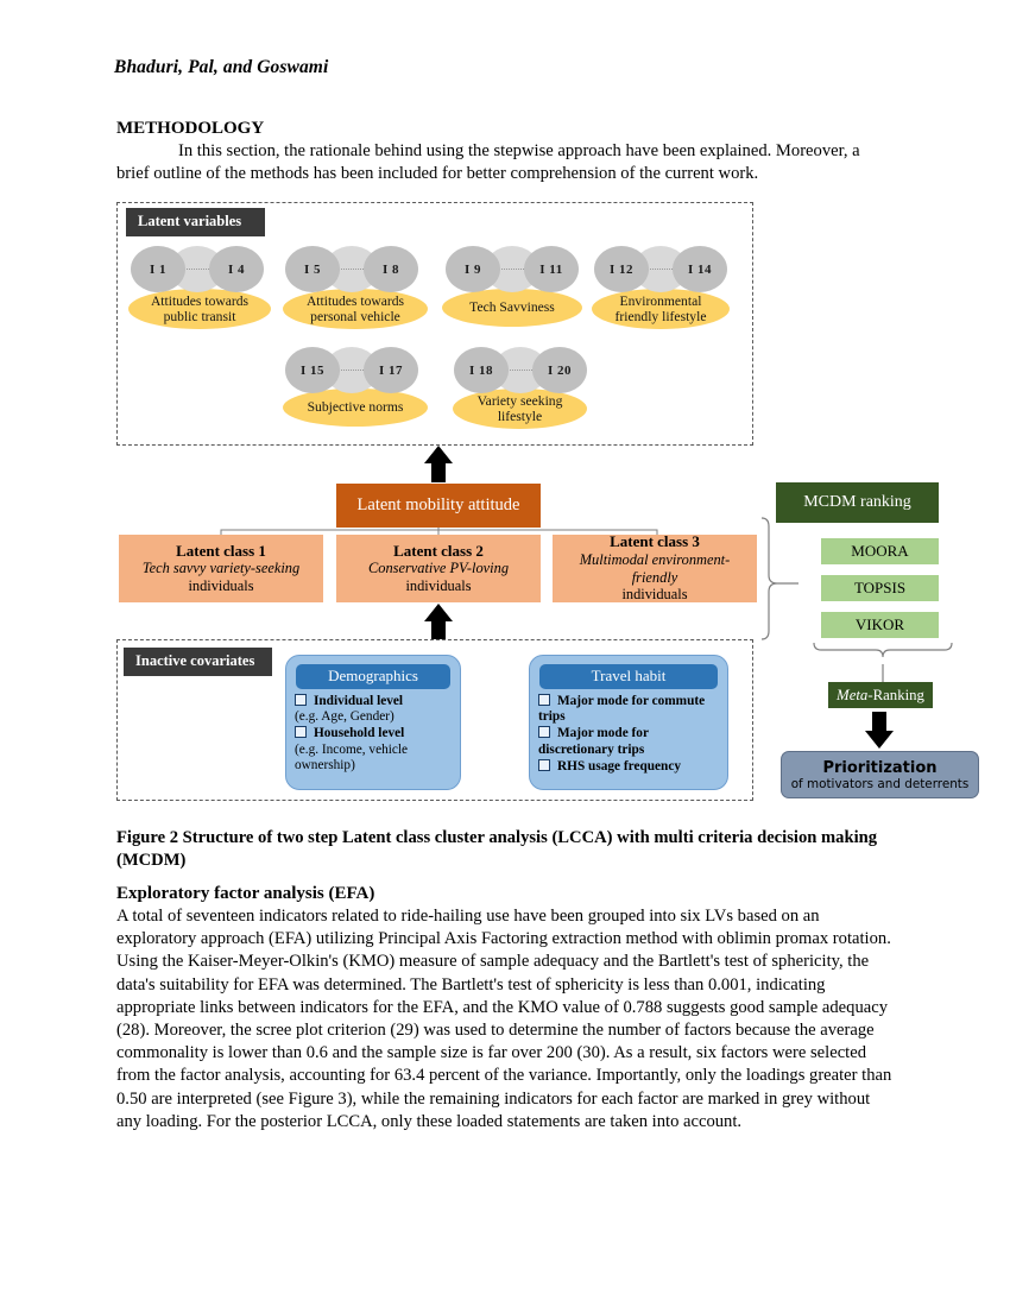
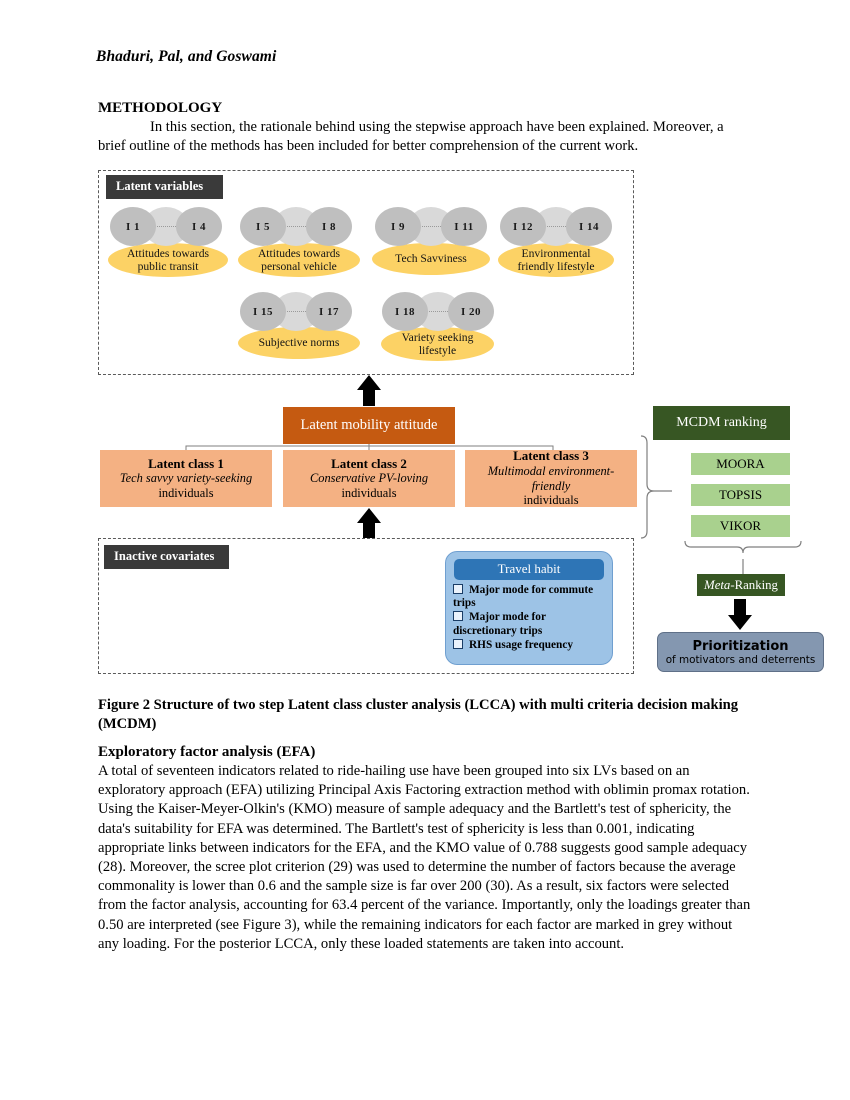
  Bhaduri, Pal, and Goswami
  METHODOLOGY
  In this section, the rationale behind using the stepwise approach have been explained. Moreover, a brief outline of the methods has been included for better comprehension of the current work.
  Latent variables
  Inactive covariates
  I 1
  I 4
  Attitudes towards public transit
  I 5
  I 8
  Attitudes towards personal vehicle
  I 9
  I 11
  Tech Savviness
  I 12
  I 14
  Environmental friendly lifestyle
  I 15
  I 17
  Subjective norms
  I 18
  I 20
  Variety seeking lifestyle
  Latent mobility attitude
  Latent class 1
  Tech savvy variety-seeking
  individuals
  Latent class 2
  Conservative PV-loving
  individuals
  Latent class 3
  Multimodal environment-friendly
  individuals
- Demographics
- Individual level
- (e.g. Age, Gender)
- Household level
- (e.g. Income, vehicle ownership)
  Travel habit
  Major mode for commute trips
  Major mode for discretionary trips
  RHS usage frequency
  MCDM ranking
  MOORA
  TOPSIS
  VIKOR
  Meta
  -Ranking
  Prioritization
  of motivators and deterrents
  Figure 2 Structure of two step Latent class cluster analysis (LCCA) with multi criteria decision making (MCDM)
  Exploratory factor analysis (EFA)
  A total of seventeen indicators related to ride-hailing use have been grouped into six LVs based on an exploratory approach (EFA) utilizing Principal Axis Factoring extraction method with oblimin promax rotation. Using the Kaiser-Meyer-Olkin's (KMO) measure of sample adequacy and the Bartlett's test of sphericity, the data's suitability for EFA was determined. The Bartlett's test of sphericity is less than 0.001, indicating appropriate links between indicators for the EFA, and the KMO value of 0.788 suggests good sample adequacy (28). Moreover, the scree plot criterion (29) was used to determine the number of factors because the average commonality is lower than 0.6 and the sample size is far over 200 (30). As a result, six factors were selected from the factor analysis, accounting for 63.4 percent of the variance. Importantly, only the loadings greater than 0.50 are interpreted (see Figure 3), while the remaining indicators for each factor are marked in grey without any loading. For the posterior LCCA, only these loaded statements are taken into account.
